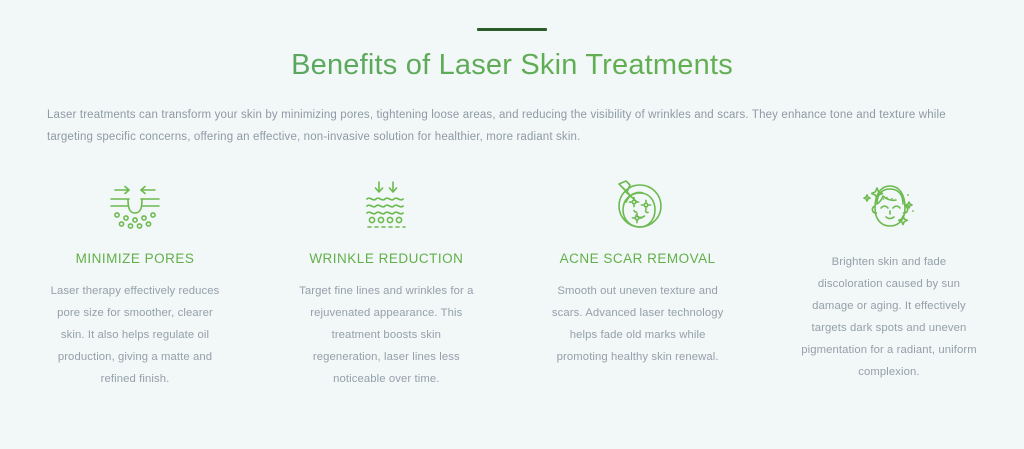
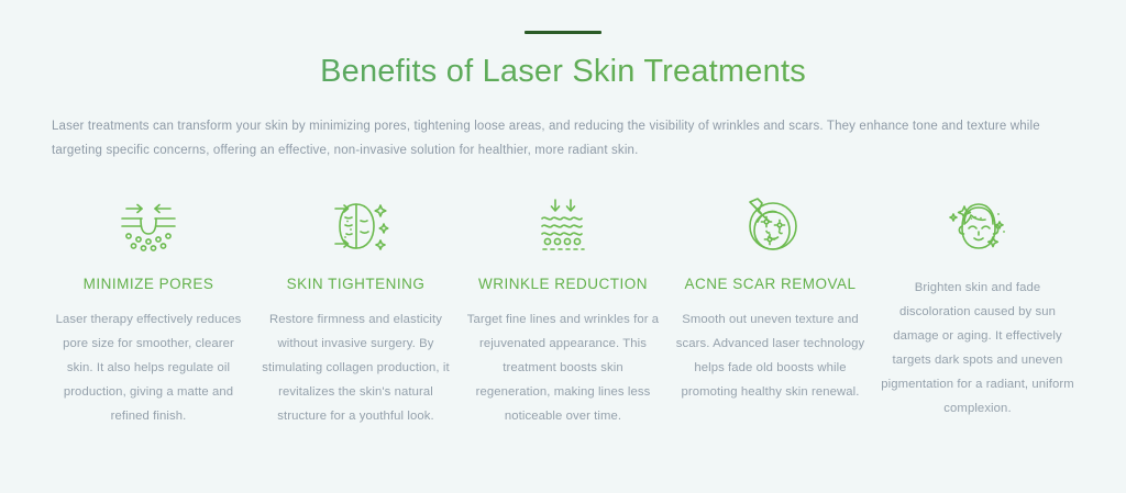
  Benefits of Laser Skin Treatments
  Laser treatments can transform your skin by minimizing pores, tightening loose areas, and reducing the visibility of wrinkles and scars. They enhance tone and texture while targeting specific concerns, offering an effective, non-invasive solution for healthier, more radiant skin.
  MINIMIZE PORES
  Laser therapy effectively reduces pore size for smoother, clearer skin. It also helps regulate oil production, giving a matte and refined finish.
+ SKIN TIGHTENING
+ Restore firmness and elasticity without invasive surgery. By stimulating collagen production, it revitalizes the skin's natural structure for a youthful look.
  WRINKLE REDUCTION
- Target fine lines and wrinkles for a rejuvenated appearance. This treatment boosts skin regeneration, laser lines less noticeable over time.
+ Target fine lines and wrinkles for a rejuvenated appearance. This treatment boosts skin regeneration, making lines less noticeable over time.
  ACNE SCAR REMOVAL
- Smooth out uneven texture and scars. Advanced laser technology helps fade old marks while promoting healthy skin renewal.
+ Smooth out uneven texture and scars. Advanced laser technology helps fade old boosts while promoting healthy skin renewal.
  Brighten skin and fade discoloration caused by sun damage or aging. It effectively targets dark spots and uneven pigmentation for a radiant, uniform complexion.
